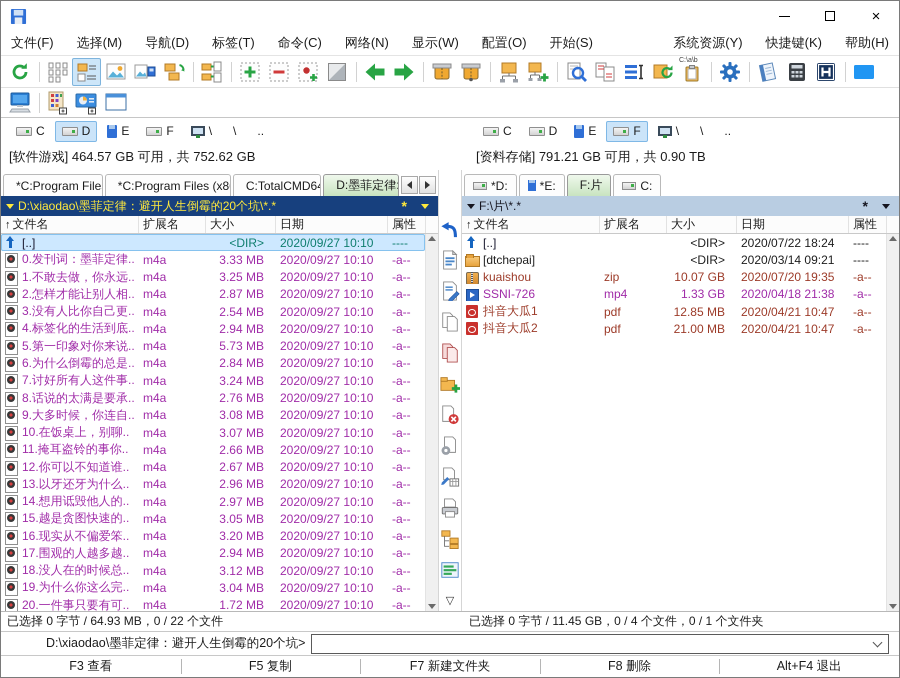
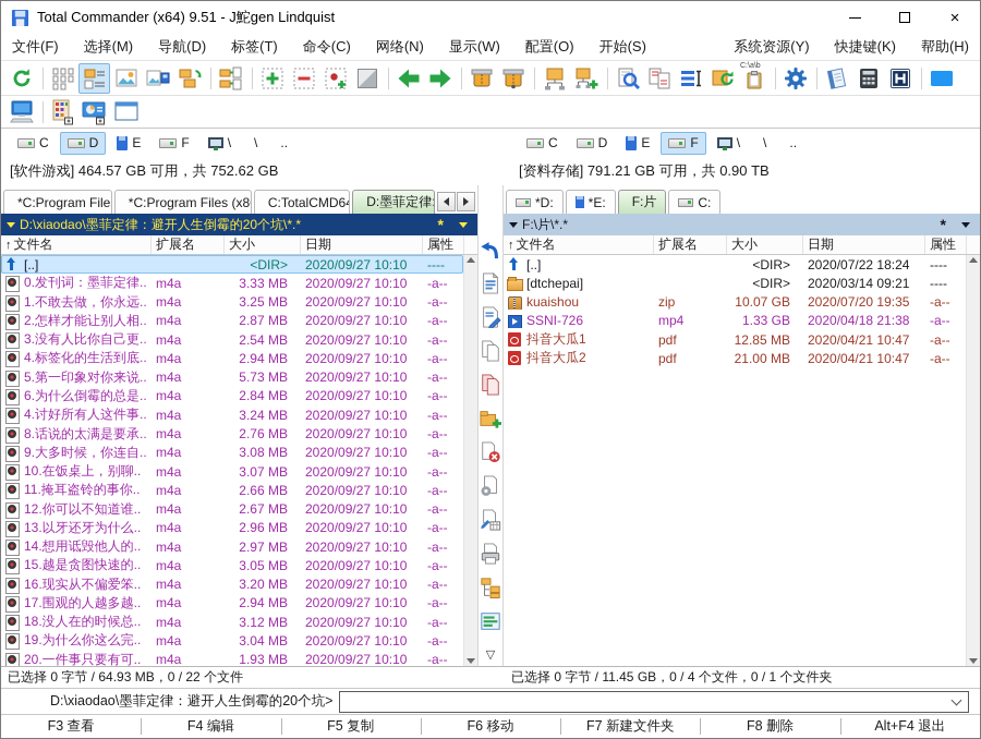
+ Total Commander (x64) 9.51 - J鮀gen Lindquist
  ×
  文件(F)
  选择(M)
  导航(D)
  标签(T)
  命令(C)
  网络(N)
  显示(W)
  配置(O)
  开始(S)
  系统资源(Y)
  快捷键(K)
  帮助(H)
  C
  D
  E
  F
  \
  \
  ..
  C
  D
  E
  F
  \
  \
  ..
  [软件游戏] 464.57 GB 可用，共 752.62 GB
  [资料存储] 791.21 GB 可用，共 0.90 TB
  *C:Program File
  *C:Program Files (x8
  C:TotalCMD6
  D:墨菲定律:
  D:\xiaodao\墨菲定律：避开人生倒霉的20个坑\*.*
  *
  ↑
  文件名
  扩展名
  大小
  日期
  属性
  [..]
  <DIR>
  2020/09/27 10:10
  ----
  0.发刊词：墨菲定律..
  m4a
  3.33 MB
  2020/09/27 10:10
  -a--
  1.不敢去做，你永远..
  m4a
  3.25 MB
  2020/09/27 10:10
  -a--
  2.怎样才能让别人相..
  m4a
  2.87 MB
  2020/09/27 10:10
  -a--
  3.没有人比你自己更..
  m4a
  2.54 MB
  2020/09/27 10:10
  -a--
  4.标签化的生活到底..
  m4a
  2.94 MB
  2020/09/27 10:10
  -a--
  5.第一印象对你来说..
  m4a
  5.73 MB
  2020/09/27 10:10
  -a--
  6.为什么倒霉的总是..
  m4a
  2.84 MB
  2020/09/27 10:10
  -a--
- 7.讨好所有人这件事..
+ 4.讨好所有人这件事..
  m4a
  3.24 MB
  2020/09/27 10:10
  -a--
  8.话说的太满是要承..
  m4a
  2.76 MB
  2020/09/27 10:10
  -a--
  9.大多时候，你连自..
  m4a
  3.08 MB
  2020/09/27 10:10
  -a--
  10.在饭桌上，别聊..
  m4a
  3.07 MB
  2020/09/27 10:10
  -a--
  11.掩耳盗铃的事你..
  m4a
  2.66 MB
  2020/09/27 10:10
  -a--
  12.你可以不知道谁..
  m4a
  2.67 MB
  2020/09/27 10:10
  -a--
  13.以牙还牙为什么..
  m4a
  2.96 MB
  2020/09/27 10:10
  -a--
  14.想用诋毁他人的..
  m4a
  2.97 MB
  2020/09/27 10:10
  -a--
  15.越是贪图快速的..
  m4a
  3.05 MB
  2020/09/27 10:10
  -a--
  16.现实从不偏爱笨..
  m4a
  3.20 MB
  2020/09/27 10:10
  -a--
  17.围观的人越多越..
  m4a
  2.94 MB
  2020/09/27 10:10
  -a--
  18.没人在的时候总..
  m4a
  3.12 MB
  2020/09/27 10:10
  -a--
  19.为什么你这么完..
  m4a
  3.04 MB
  2020/09/27 10:10
  -a--
  20.一件事只要有可..
  m4a
- 1.72 MB
+ 1.93 MB
  2020/09/27 10:10
  -a--
  ▽
  *D:
  *E:
  F:片
  C:
  F:\片\*.*
  *
  ↑
  文件名
  扩展名
  大小
  日期
  属性
  [..]
  <DIR>
  2020/07/22 18:24
  ----
  [dtchepai]
  <DIR>
  2020/03/14 09:21
  ----
  kuaishou
  zip
  10.07 GB
  2020/07/20 19:35
  -a--
  SSNI-726
  mp4
  1.33 GB
  2020/04/18 21:38
  -a--
  抖音大瓜1
  pdf
  12.85 MB
  2020/04/21 10:47
  -a--
  抖音大瓜2
  pdf
  21.00 MB
  2020/04/21 10:47
  -a--
  已选择 0 字节 / 64.93 MB，0 / 22 个文件
  已选择 0 字节 / 11.45 GB，0 / 4 个文件，0 / 1 个文件夹
  D:\xiaodao\墨菲定律：避开人生倒霉的20个坑>
  F3 查看
+ F4 编辑
  F5 复制
+ F6 移动
  F7 新建文件夹
  F8 删除
  Alt+F4 退出
